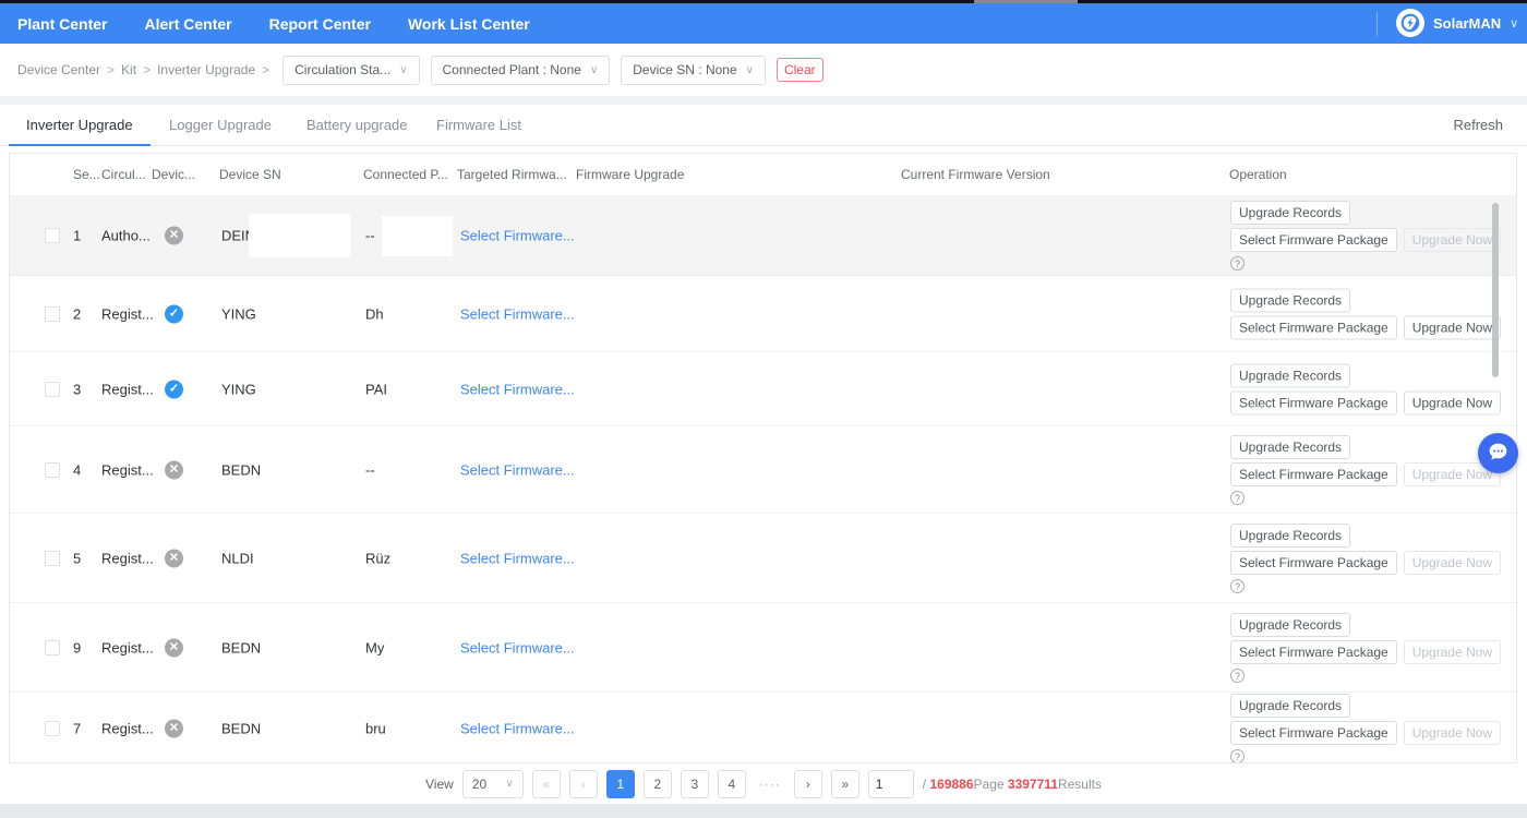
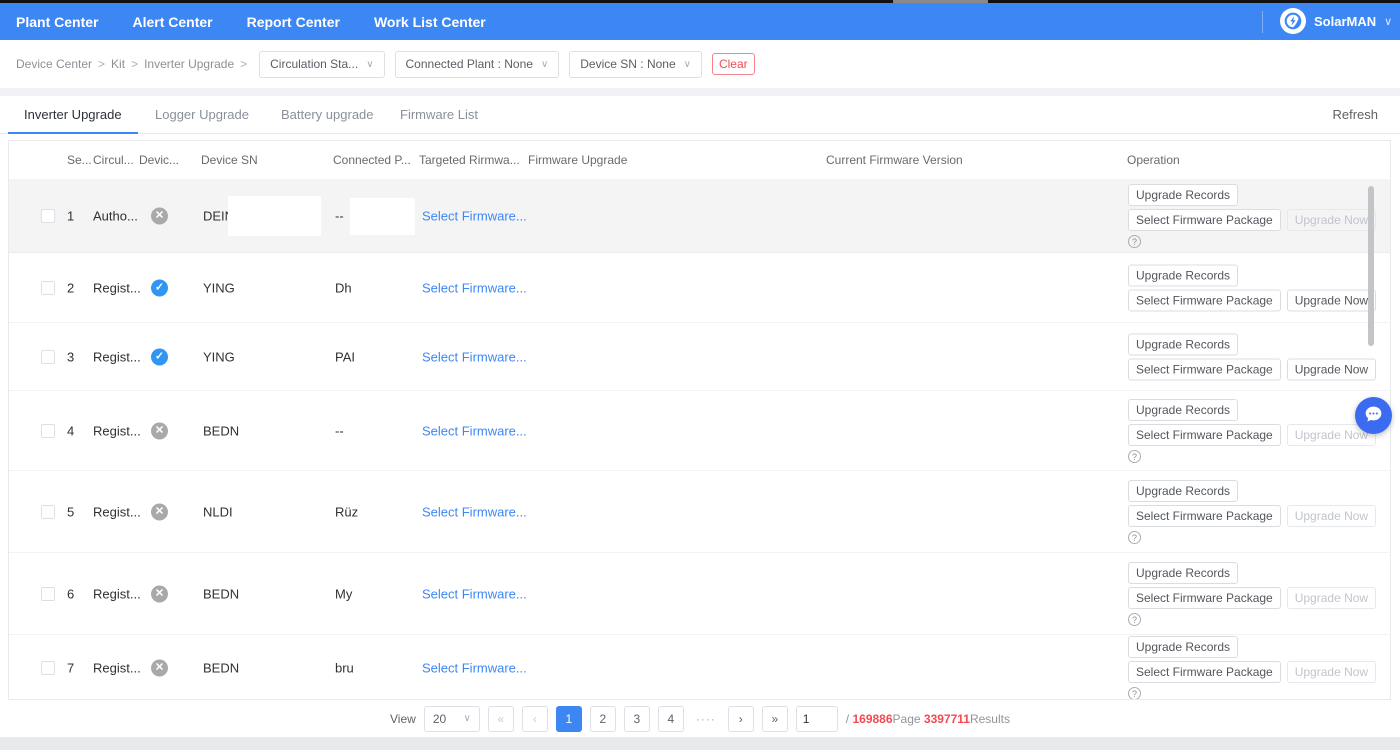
  Plant Center
  Alert Center
  Report Center
  Work List Center
  SolarMAN
  ∨
  Device Center
  >
  Kit
  >
  Inverter Upgrade
  >
  Circulation Sta...
  ∨
  Connected Plant : None
  ∨
  Device SN : None
  ∨
  Clear
  Inverter Upgrade
  Logger Upgrade
  Battery upgrade
  Firmware List
  Refresh
  Se...
  Circul...
  Devic...
  Device SN
  Connected P...
  Targeted Rirmwa...
  Firmware Upgrade
  Current Firmware Version
  Operation
  1
  Autho...
  ✕
  DEI
  --
  Select Firmware...
  Upgrade Records
  Select Firmware Package
  Upgrade Now
  ?
  2
  Regist...
  ✓
  YING
  Dh
  Select Firmware...
  Upgrade Records
  Select Firmware Package
  Upgrade Now
  3
  Regist...
  ✓
  YING
  PAI
  Select Firmware...
  Upgrade Records
  Select Firmware Package
  Upgrade Now
  4
  Regist...
  ✕
  BEDN
  --
  Select Firmware...
  Upgrade Records
  Select Firmware Package
  Upgrade Now
  ?
  5
  Regist...
  ✕
  NLDI
  Rüz
  Select Firmware...
  Upgrade Records
  Select Firmware Package
  Upgrade Now
  ?
- 9
+ 6
  Regist...
  ✕
  BEDN
  My
  Select Firmware...
  Upgrade Records
  Select Firmware Package
  Upgrade Now
  ?
  7
  Regist...
  ✕
  BEDN
  bru
  Select Firmware...
  Upgrade Records
  Select Firmware Package
  Upgrade Now
  ?
  View
  20
  ∨
  «
  ‹
  1
  2
  3
  4
  ····
  ›
  »
  1
  / 169886Page 3397711Results
